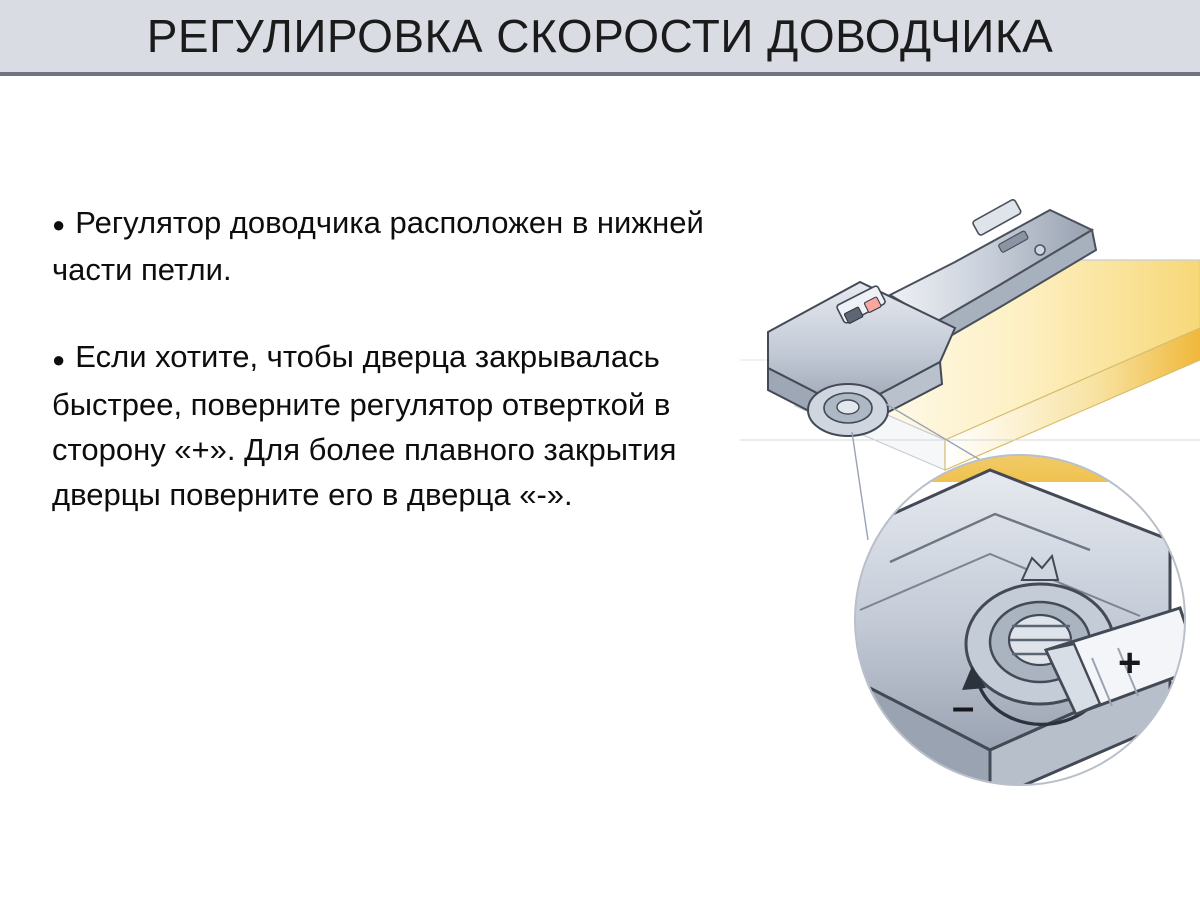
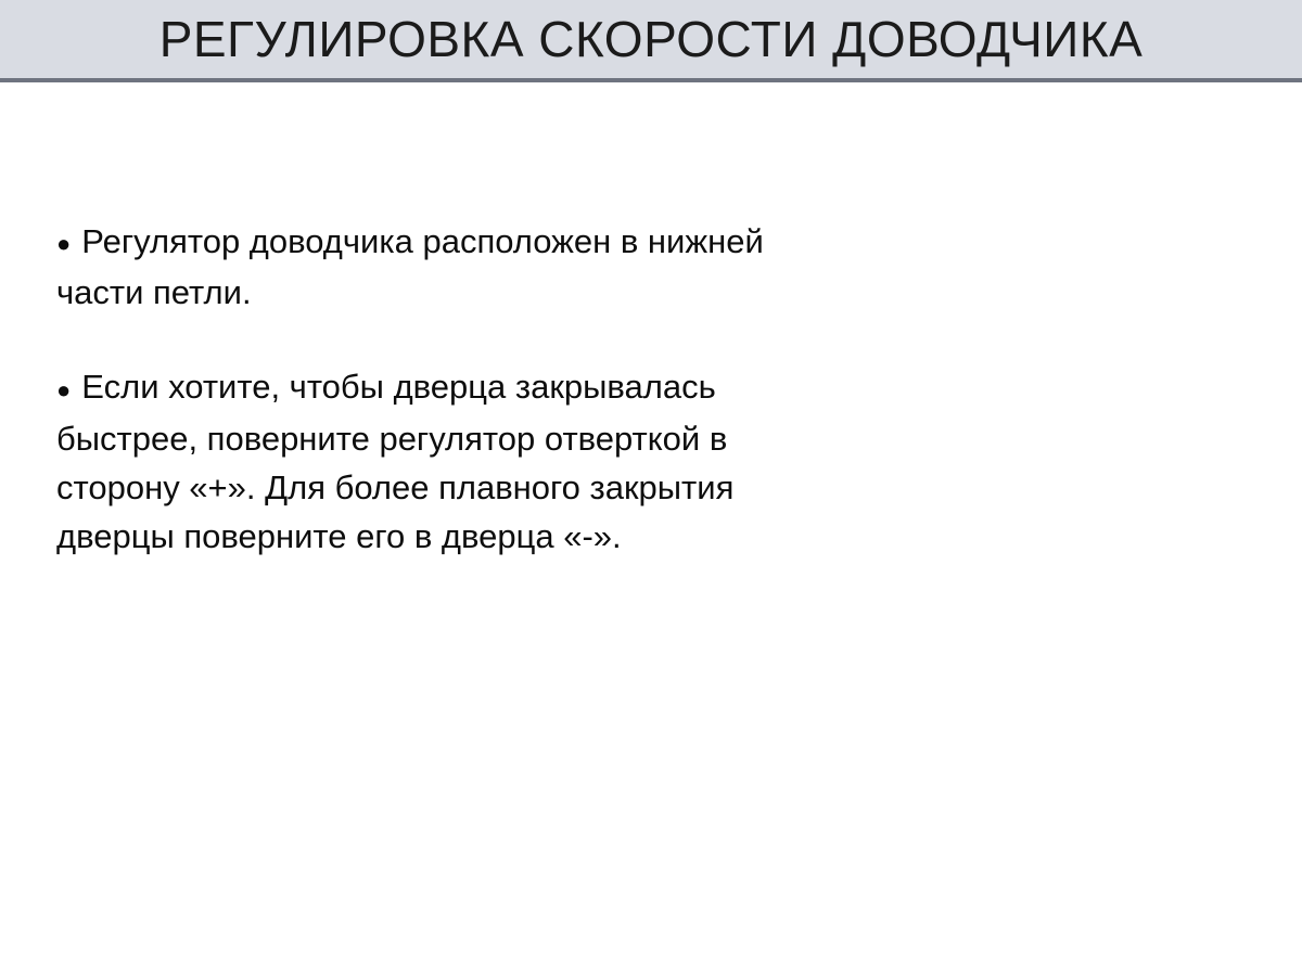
  РЕГУЛИРОВКА СКОРОСТИ ДОВОДЧИКА
  ● Регулятор доводчика расположен в нижней части петли.
  ● Если хотите, чтобы дверца закрывалась быстрее, поверните регулятор отверткой в сторону «+». Для более плавного закрытия дверцы поверните его в дверца «-».
- +
- –
